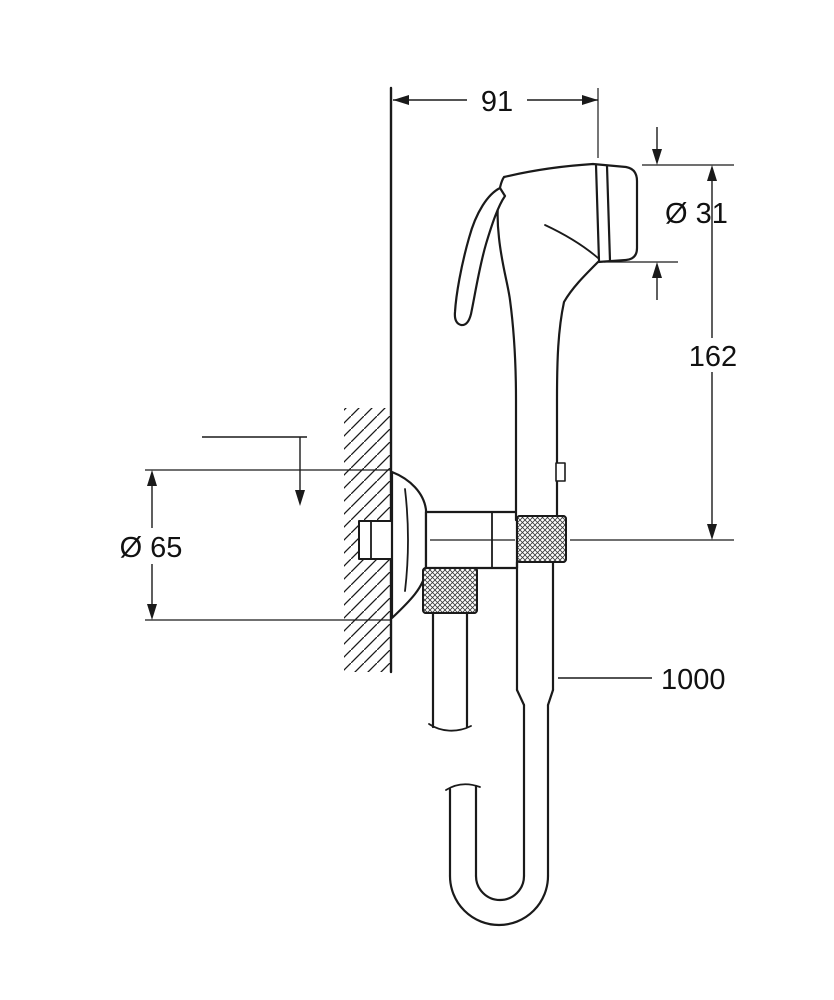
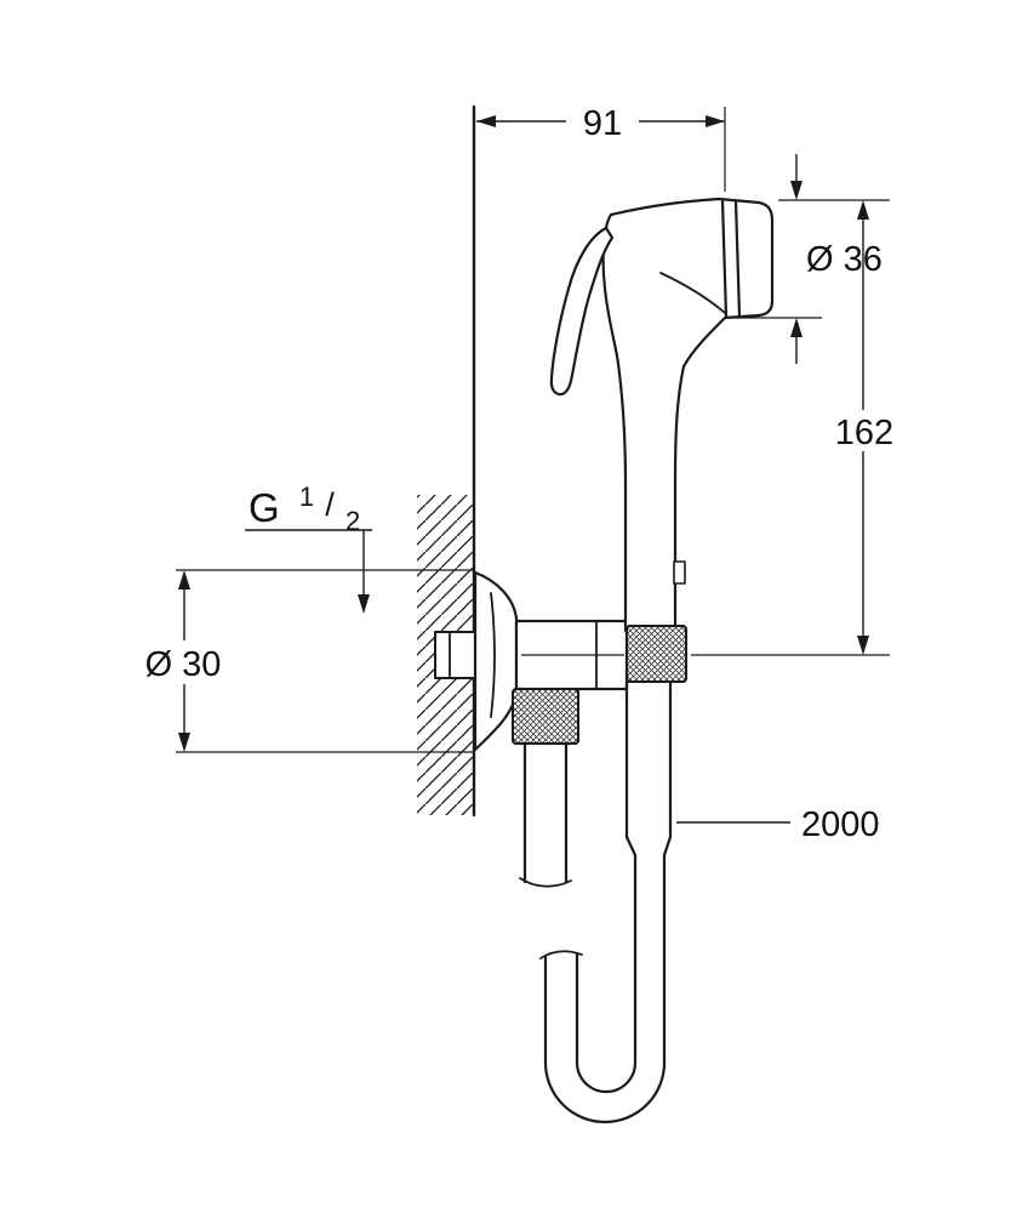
  91
- Ø 31
+ Ø 36
  162
+ G 1 / 2
- Ø 65
+ Ø 30
- 1000
+ 2000
